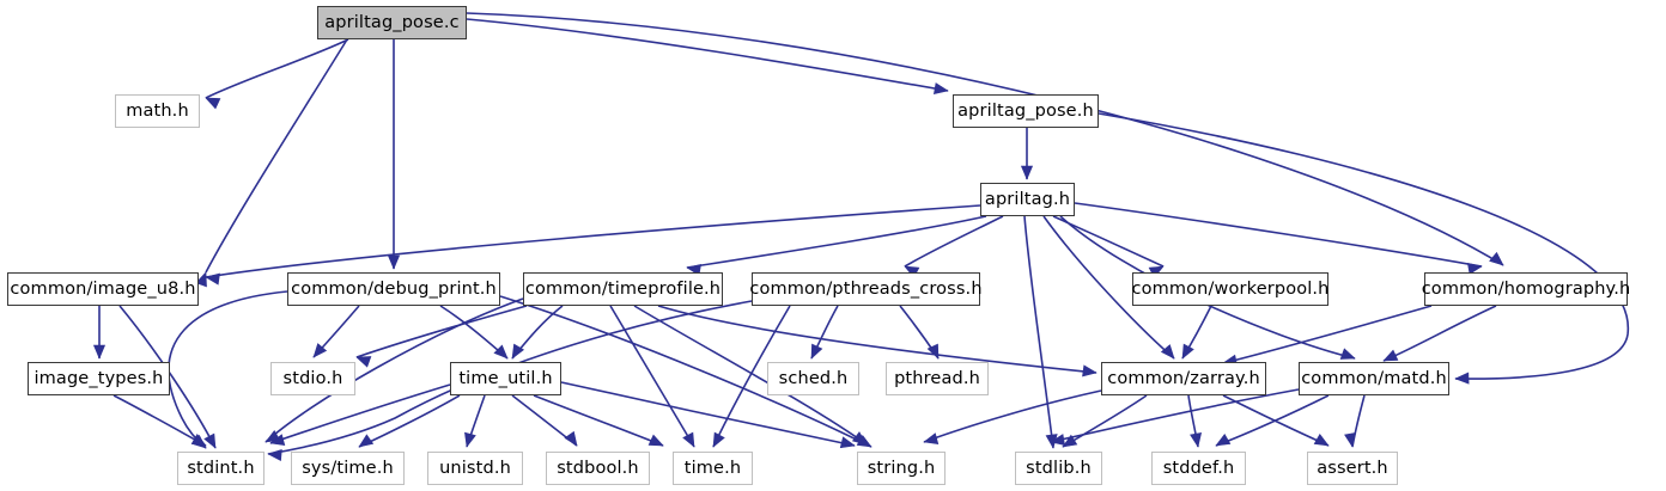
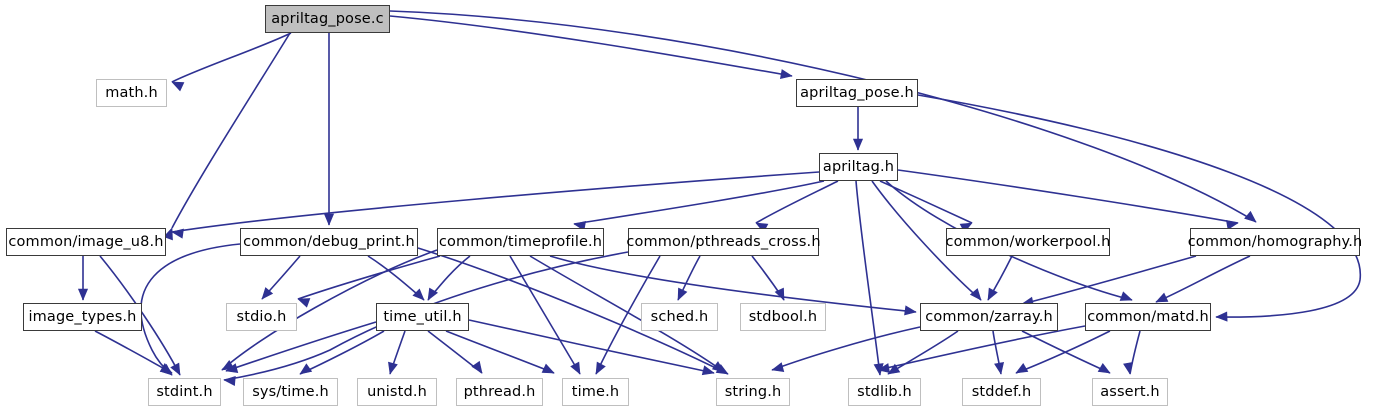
  apriltag_pose.c
  math.h
  apriltag_pose.h
  apriltag.h
  common/image_u8.h
  common/debug_print.h
  common/timeprofile.h
  common/pthreads_cross.h
  common/workerpool.h
  common/homography.h
  image_types.h
  stdio.h
  time_util.h
  sched.h
- pthread.h
+ stdbool.h
  common/zarray.h
  common/matd.h
  stdint.h
  sys/time.h
  unistd.h
- stdbool.h
+ pthread.h
  time.h
  string.h
  stdlib.h
  stddef.h
  assert.h
